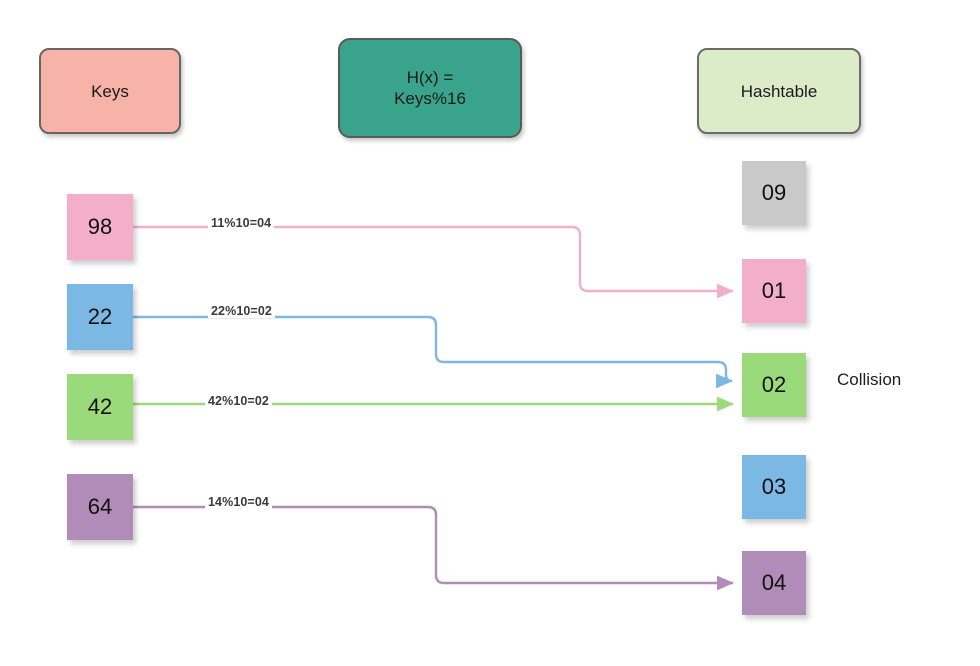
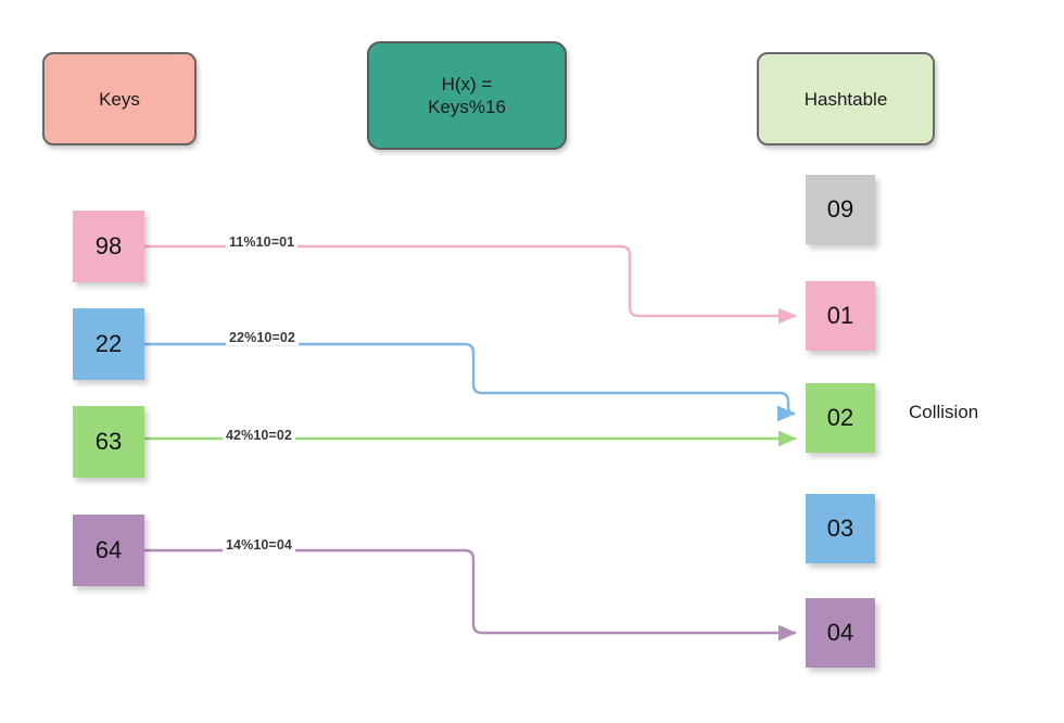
  Keys
  H(x) =
  Keys%16
  Hashtable
  98
  22
- 42
+ 63
  64
  09
  01
  02
  03
  04
- 11%10=04
+ 11%10=01
  22%10=02
  42%10=02
  14%10=04
  Collision
